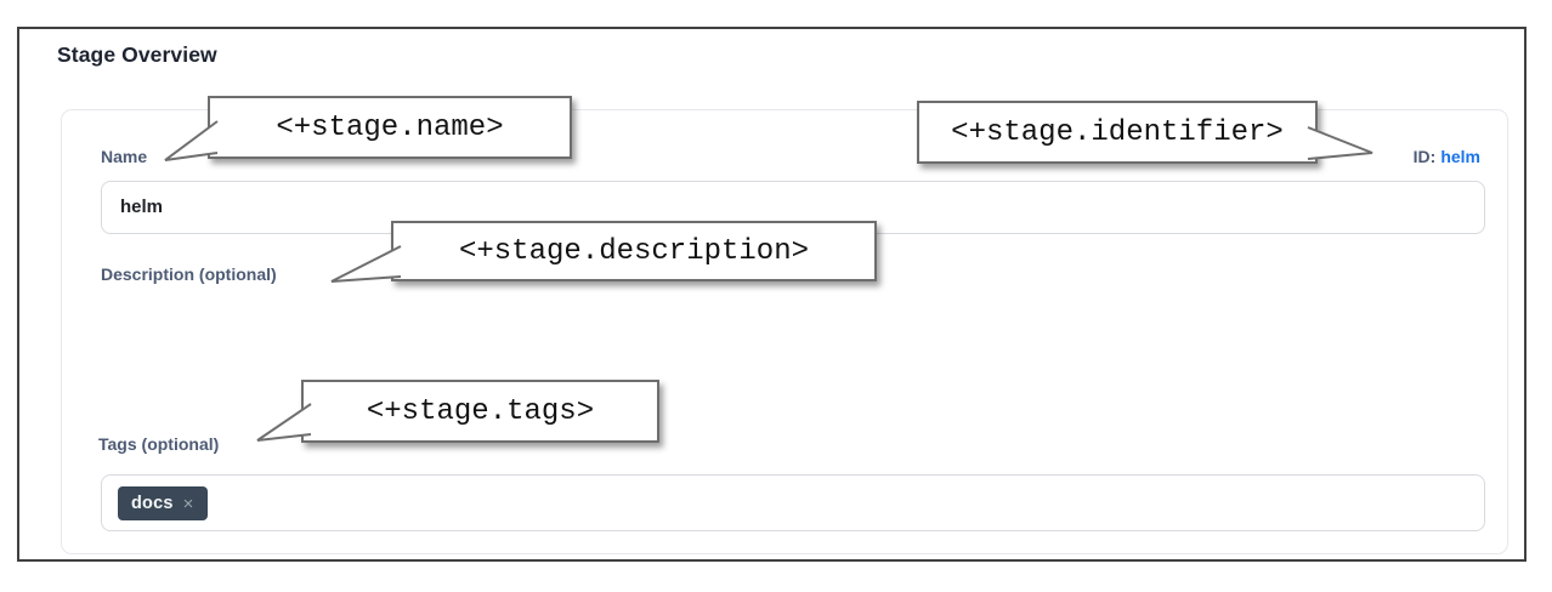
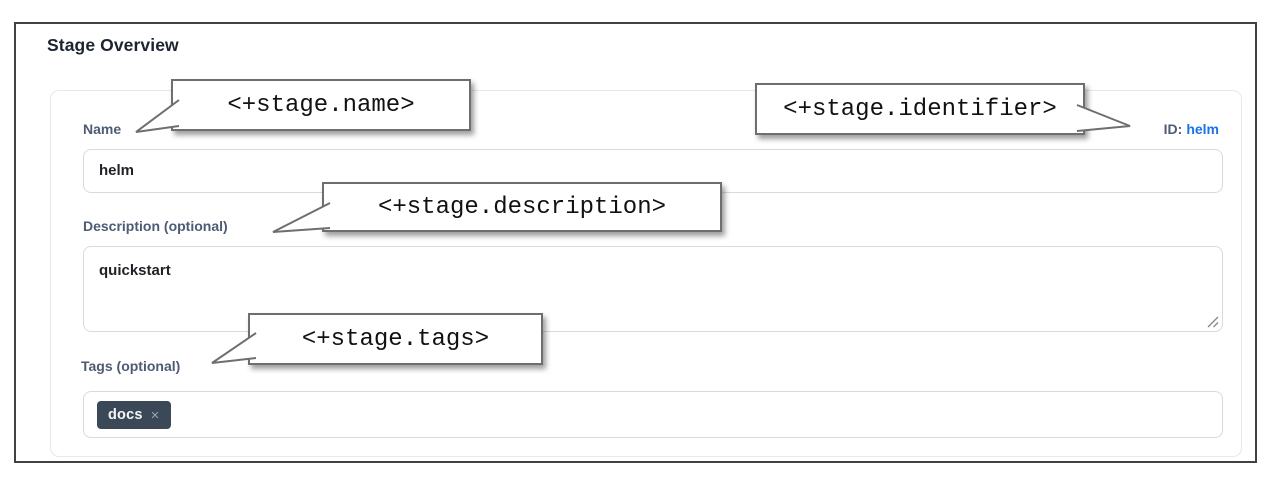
  Stage Overview
  Name
  ID: helm
  helm
  Description (optional)
+ quickstart
  Tags (optional)
  docs
  ×
  <+stage.name>
  <+stage.identifier>
  <+stage.description>
  <+stage.tags>
